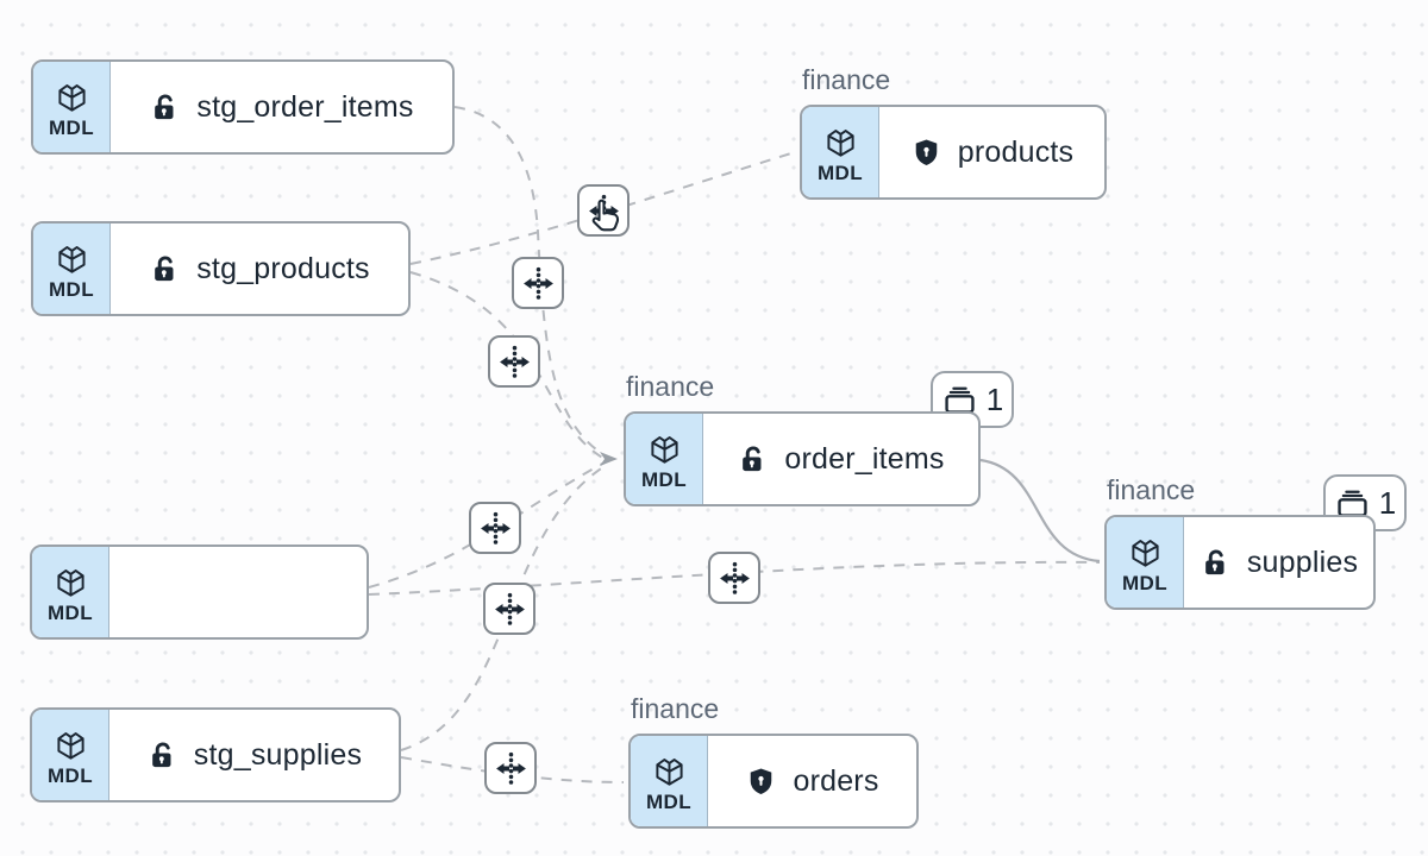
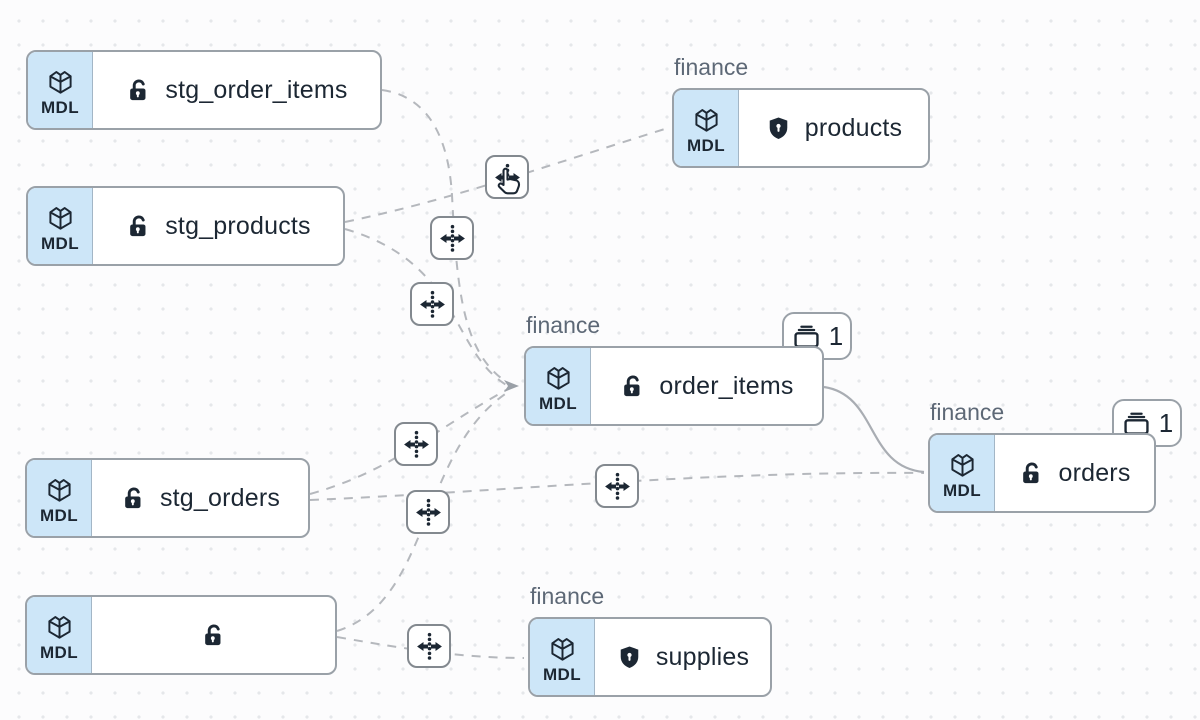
  MDL
  stg_order_items
  MDL
  stg_products
  MDL
+ stg_orders
  MDL
- stg_supplies
  finance
  MDL
  products
  finance
  1
  MDL
  order_items
  finance
  1
  MDL
- supplies
+ orders
  finance
  MDL
- orders
+ supplies
